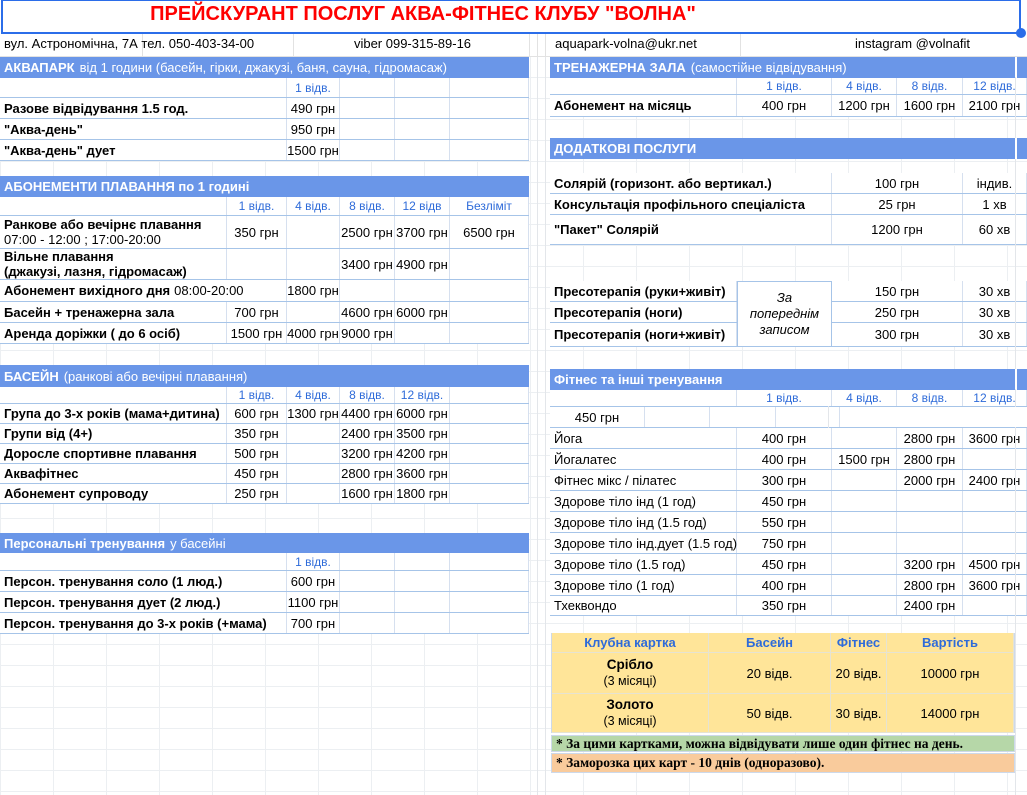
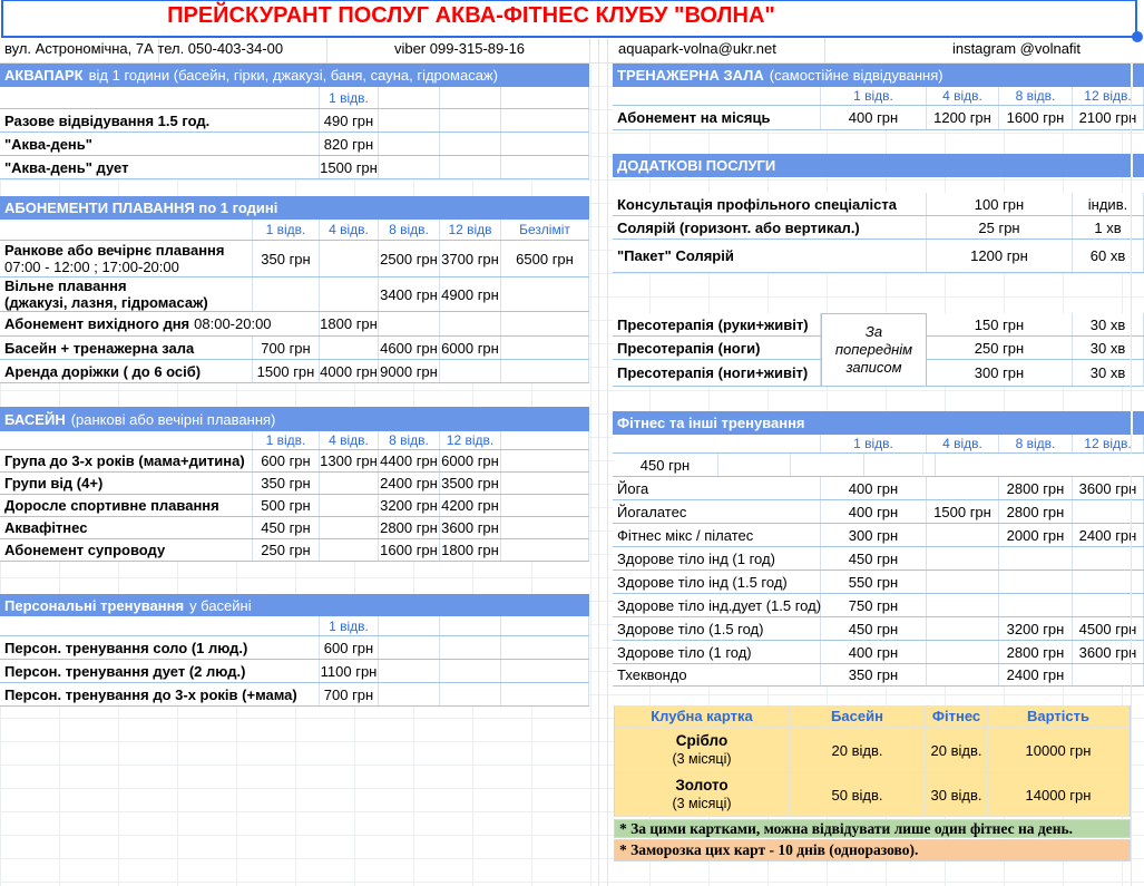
  ПРЕЙСКУРАНТ ПОСЛУГ АКВА-ФІТНЕС КЛУБУ "ВОЛНА"
  вул. Астрономічна, 7А тел. 050-403-34-00
  viber 099-315-89-16
  aquapark-volna@ukr.net
  instagram @volnafit
  АКВАПАРК
  від 1 години (басейн, гірки, джакузі, баня, сауна, гідромасаж)
  1 відв.
  Разове відвідування 1.5 год.
  490 грн
  "Аква-день"
- 950 грн
+ 820 грн
  "Аква-день" дует
  1500 грн
  АБОНЕМЕНТИ ПЛАВАННЯ по 1 годині
  1 відв.
  4 відв.
  8 відв.
  12 відв
  Безліміт
  Ранкове або вечірнє плавання
  07:00 - 12:00 ; 17:00-20:00
  350 грн
  2500 грн
  3700 грн
  6500 грн
  Вільне плавання
  (джакузі, лазня, гідромасаж)
  3400 грн
  4900 грн
  Абонемент вихідного дня
  08:00-20:00
  1800 грн
  Басейн + тренажерна зала
  700 грн
  4600 грн
  6000 грн
  Аренда доріжки ( до 6 осіб)
  1500 грн
  4000 грн
  9000 грн
  БАСЕЙН
  (ранкові або вечірні плавання)
  1 відв.
  4 відв.
  8 відв.
  12 відв.
  Група до 3-х років (мама+дитина)
  600 грн
  1300 грн
  4400 грн
  6000 грн
  Групи від (4+)
  350 грн
  2400 грн
  3500 грн
  Доросле спортивне плавання
  500 грн
  3200 грн
  4200 грн
  Аквафітнес
  450 грн
  2800 грн
  3600 грн
  Абонемент супроводу
  250 грн
  1600 грн
  1800 грн
  Персональні тренування
  у басейні
  1 відв.
  Персон. тренування соло (1 люд.)
  600 грн
  Персон. тренування дует (2 люд.)
  1100 грн
  Персон. тренування до 3-х років (+мама)
  700 грн
  ТРЕНАЖЕРНА ЗАЛА
  (самостійне відвідування)
  1 відв.
  4 відв.
  8 відв.
  12 відв.
  Абонемент на місяць
  400 грн
  1200 грн
  1600 грн
  2100 грн
  ДОДАТКОВІ ПОСЛУГИ
- Солярій (горизонт. або вертикал.)
+ Консультація профільного спеціаліста
  100 грн
  індив.
- Консультація профільного спеціаліста
+ Солярій (горизонт. або вертикал.)
  25 грн
  1 хв
  "Пакет" Солярій
  1200 грн
  60 хв
  Пресотерапія (руки+живіт)
  Пресотерапія (ноги)
  Пресотерапія (ноги+живіт)
  За попереднім записом
  150 грн
  30 хв
  250 грн
  30 хв
  300 грн
  30 хв
  Фітнес та інші тренування
  1 відв.
  4 відв.
  8 відв.
  12 відв.
  450 грн
  Йога
  400 грн
  2800 грн
  3600 грн
  Йогалатес
  400 грн
  1500 грн
  2800 грн
  Фітнес мікс / пілатес
  300 грн
  2000 грн
  2400 грн
  Здорове тіло інд (1 год)
  450 грн
  Здорове тіло інд (1.5 год)
  550 грн
  Здорове тіло інд.дует (1.5 год)
  750 грн
  Здорове тіло (1.5 год)
  450 грн
  3200 грн
  4500 грн
  Здорове тіло (1 год)
  400 грн
  2800 грн
  3600 грн
  Тхеквондо
  350 грн
  2400 грн
  Клубна картка
  Басейн
  Фітнес
  Вартість
  Срібло
  (3 місяці)
  20 відв.
  20 відв.
  10000 грн
  Золото
  (3 місяці)
  50 відв.
  30 відв.
  14000 грн
  * За цими картками, можна відвідувати лише один фітнес на день.
  * Заморозка цих карт - 10 днів (одноразово).
